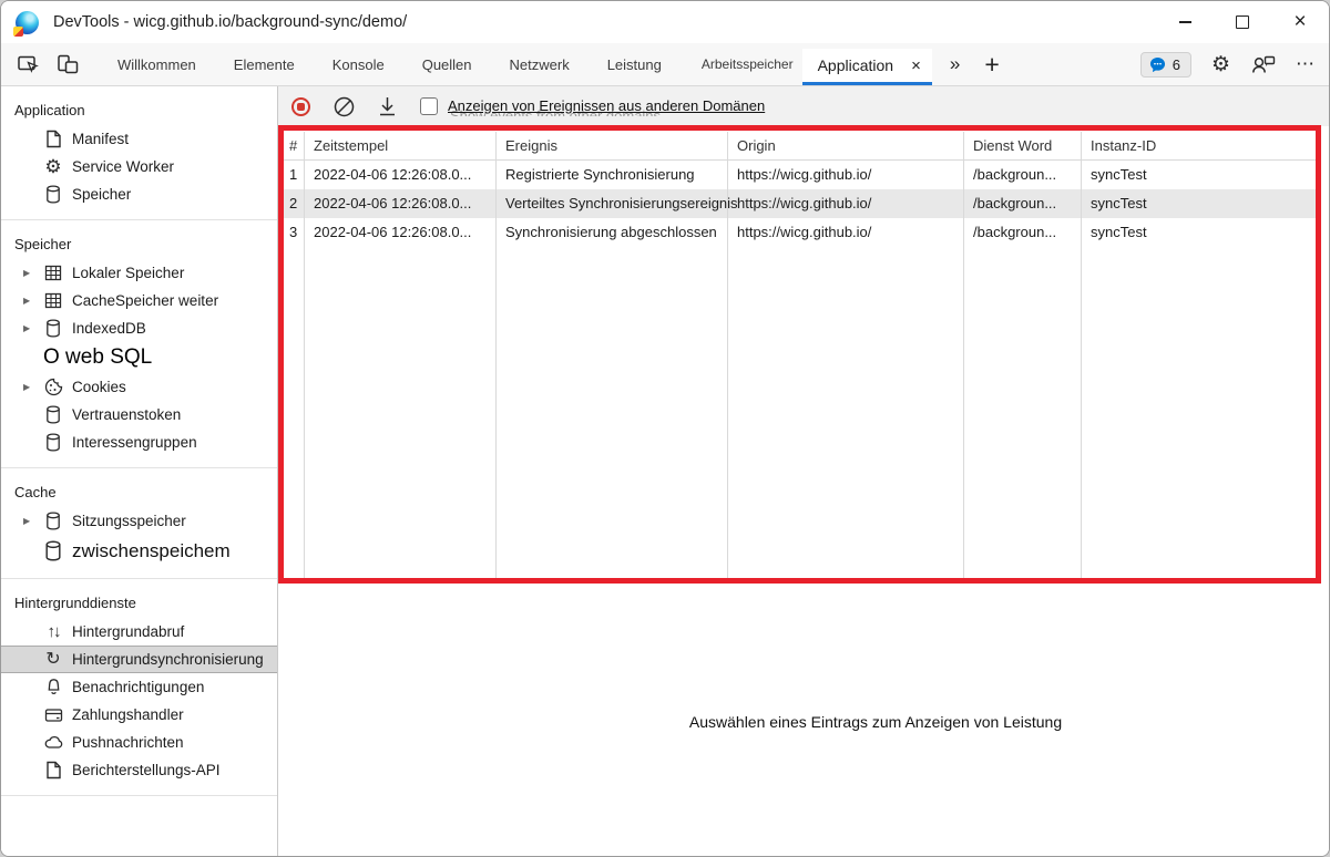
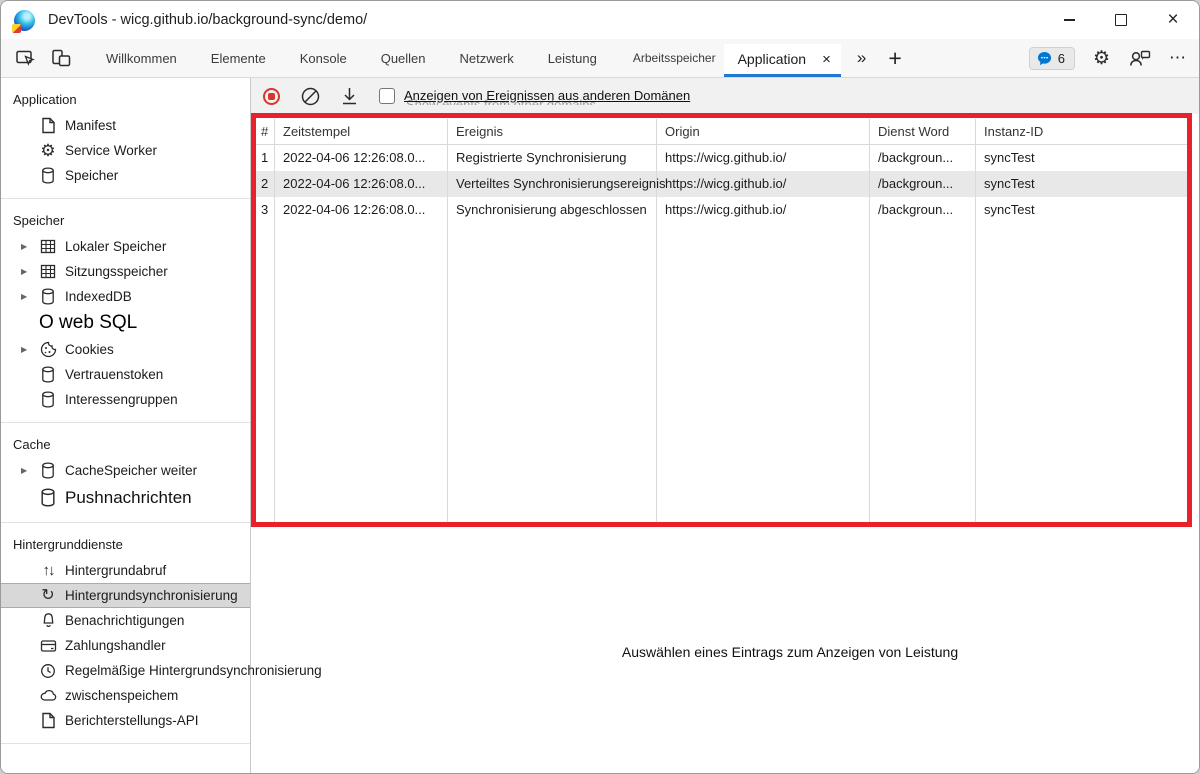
  DevTools - wicg.github.io/background-sync/demo/
  ×
  Willkommen
  Elemente
  Konsole
  Quellen
  Netzwerk
  Leistung
  Arbeitsspeicher
  Application
  ×
  »
  +
  6
  ⚙
  ⋯
  Application
  Manifest
  ⚙
  Service Worker
  Speicher
  Speicher
  ▶
  Lokaler Speicher
  ▶
- CacheSpeicher weiter
+ Sitzungsspeicher
  ▶
  IndexedDB
  O web SQL
  ▶
  Cookies
  Vertrauenstoken
  Interessengruppen
  Cache
  ▶
- Sitzungsspeicher
+ CacheSpeicher weiter
- zwischenspeichem
+ Pushnachrichten
  Hintergrunddienste
  ↑↓
  Hintergrundabruf
  ↻
  Hintergrundsynchronisierung
  Benachrichtigungen
  Zahlungshandler
+ Regelmäßige Hintergrundsynchronisierung
- Pushnachrichten
+ zwischenspeichem
  Berichterstellungs-API
  Anzeigen von Ereignissen aus anderen Domänen
  Show events from other domains
  #
  Zeitstempel
  Ereignis
  Origin
  Dienst Word
  Instanz-ID
  1
  2022-04-06 12:26:08.0...
  Registrierte Synchronisierung
  https://wicg.github.io/
  /backgroun...
  syncTest
  2
  2022-04-06 12:26:08.0...
  Verteiltes Synchronisierungsereignis
  https://wicg.github.io/
  /backgroun...
  syncTest
  3
  2022-04-06 12:26:08.0...
  Synchronisierung abgeschlossen
  https://wicg.github.io/
  /backgroun...
  syncTest
  Auswählen eines Eintrags zum Anzeigen von Leistung
